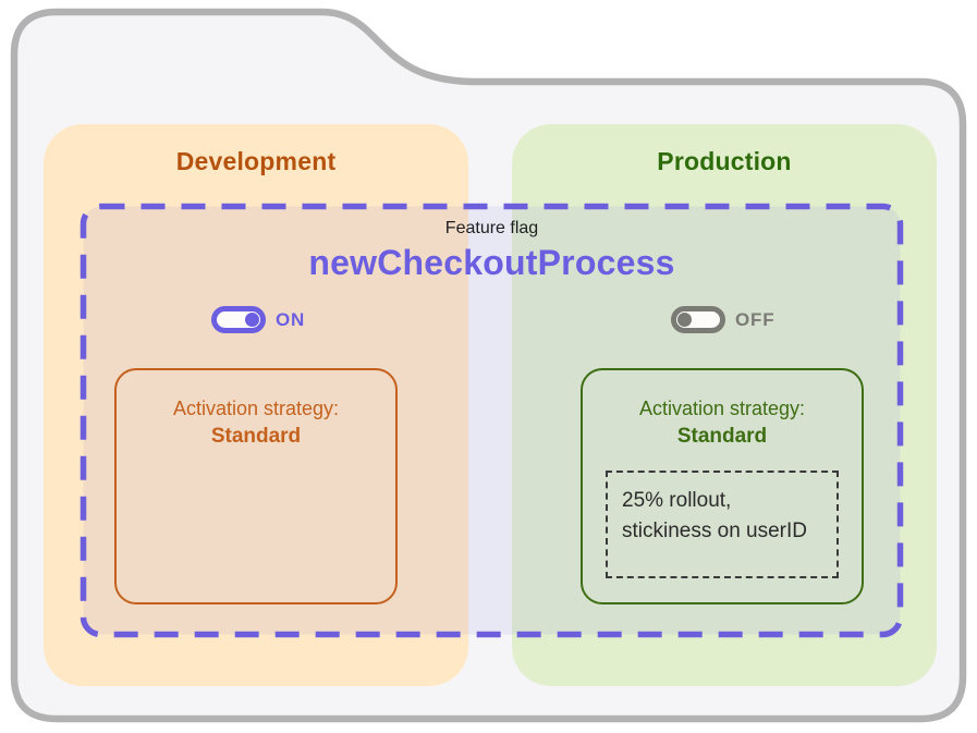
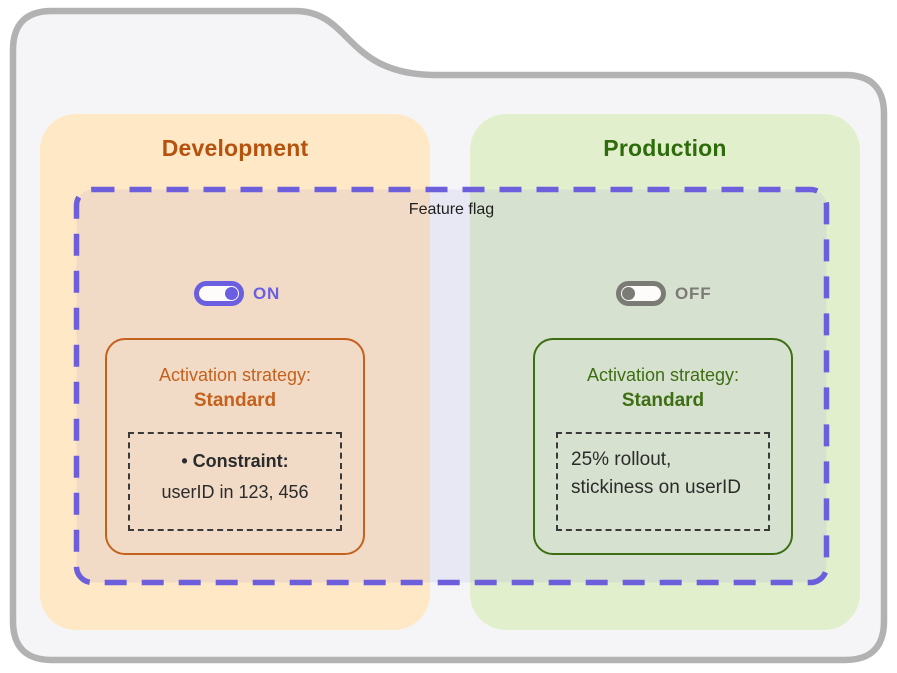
  Development
  Production
  Feature flag
- newCheckoutProcess
  ON
  OFF
  Activation strategy:
  Standard
+ • Constraint:
+ userID in 123, 456
  Activation strategy:
  Standard
  25% rollout,
  stickiness on userID
